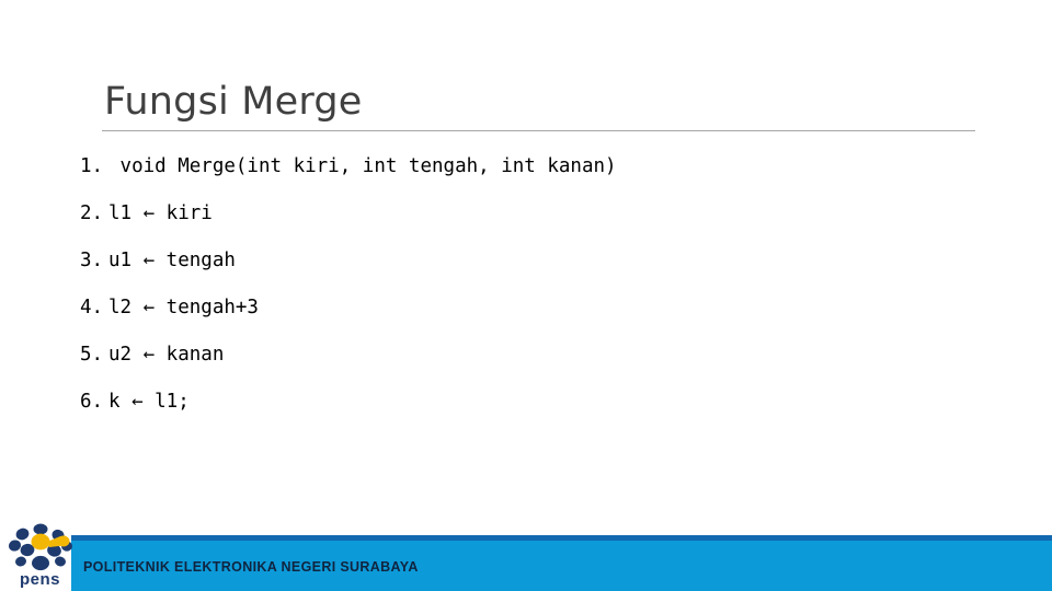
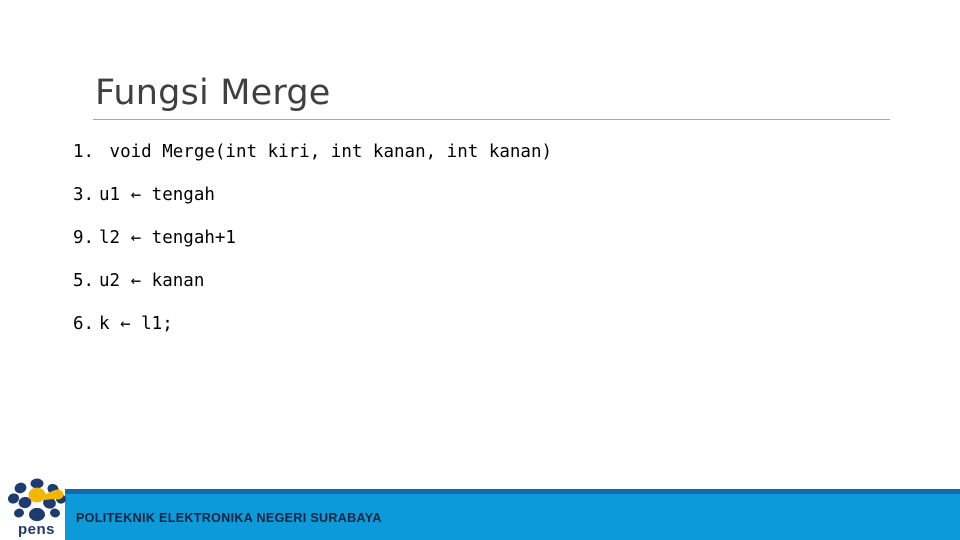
  Fungsi Merge
  1.
- void Merge(int kiri, int tengah, int kanan)
+ void Merge(int kiri, int kanan, int kanan)
- 2.
- l1 ← kiri
  3.
  u1 ← tengah
- 4.
+ 9.
- l2 ← tengah+3
+ l2 ← tengah+1
  5.
  u2 ← kanan
  6.
  k ← l1;
  POLITEKNIK ELEKTRONIKA NEGERI SURABAYA
  pens
